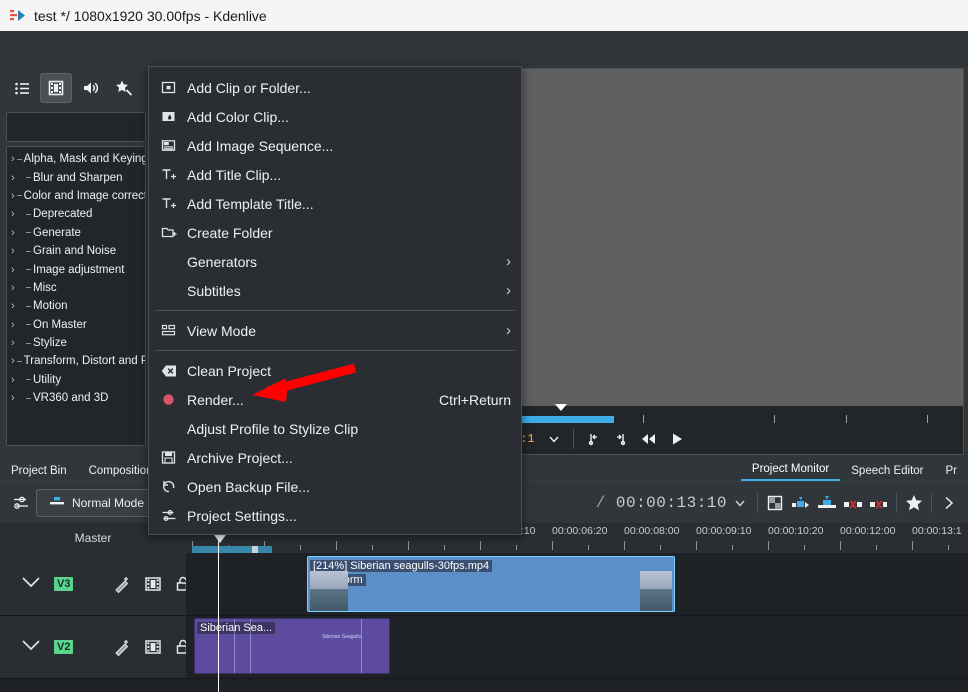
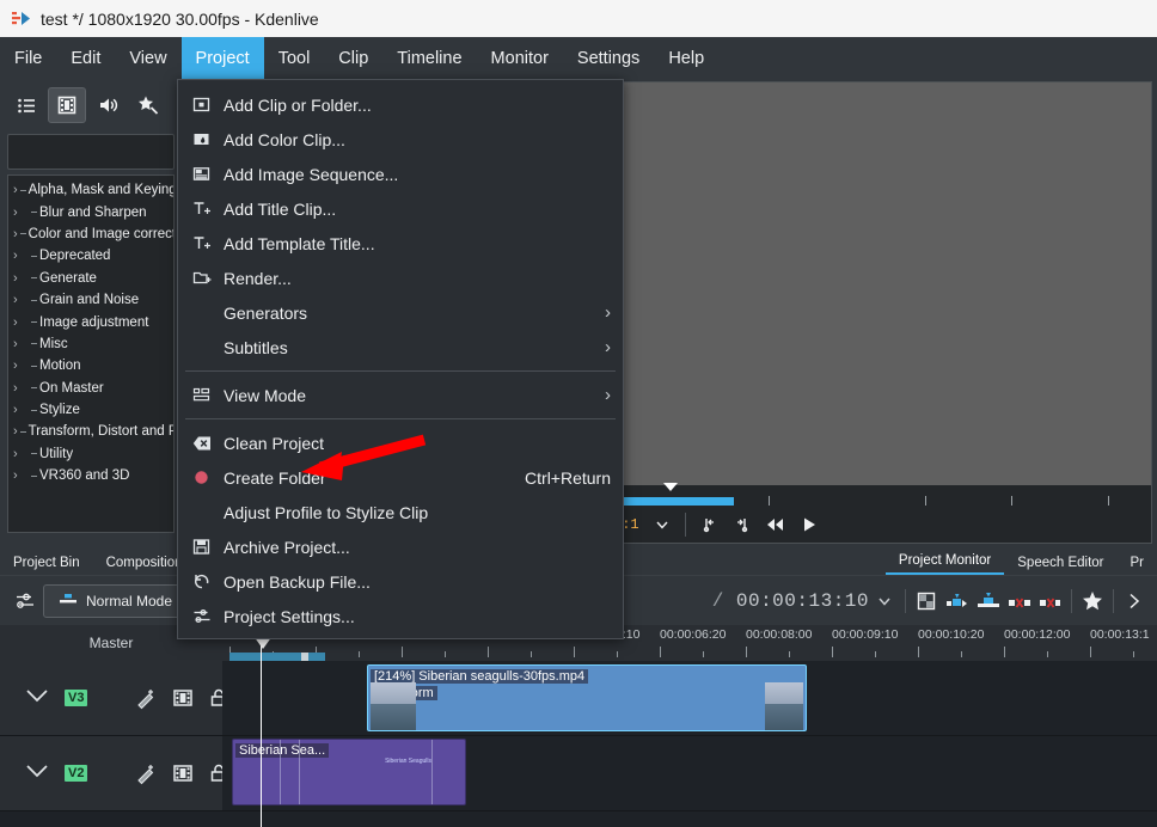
  test */ 1080x1920 30.00fps - Kdenlive
+ File
+ Edit
+ View
+ Project
+ Tool
+ Clip
+ Timeline
+ Monitor
+ Settings
+ Help
  ›
  Alpha, Mask and Keying
  ›
  Blur and Sharpen
  ›
  Color and Image correc
  ›
  Deprecated
  ›
  Generate
  ›
  Grain and Noise
  ›
  Image adjustment
  ›
  Misc
  ›
  Motion
  ›
  On Master
  ›
  Stylize
  ›
  ›
  Utility
  ›
  VR360 and 3D
  Project Bin
  Compositio
  Project Monitor
  Speech Editor
  Pr
  Normal Mode
  /
  00:00:13:10
  Master
  00:00:06:20
  00:00:08:00
  00:00:09:10
  00:00:10:20
  00:00:12:00
  00:00:13:1
  V3
  [214%] Siberian seagulls-30fps.mp4
  V2
  Sibrian Sea...
  Add Clip or Folder...
  Add Color Clip...
  Add Image Sequence...
  Add Title Clip...
  Add Template Title...
- Create Folder
+ Render...
  Generators
  ›
  Subtitles
  ›
  View Mode
  ›
  Clean Project
- Render...
+ Create Folder
  Ctrl+Return
  Adjust Profile to Stylize Clip
  Archive Project...
  Open Backup File...
  Project Settings...
